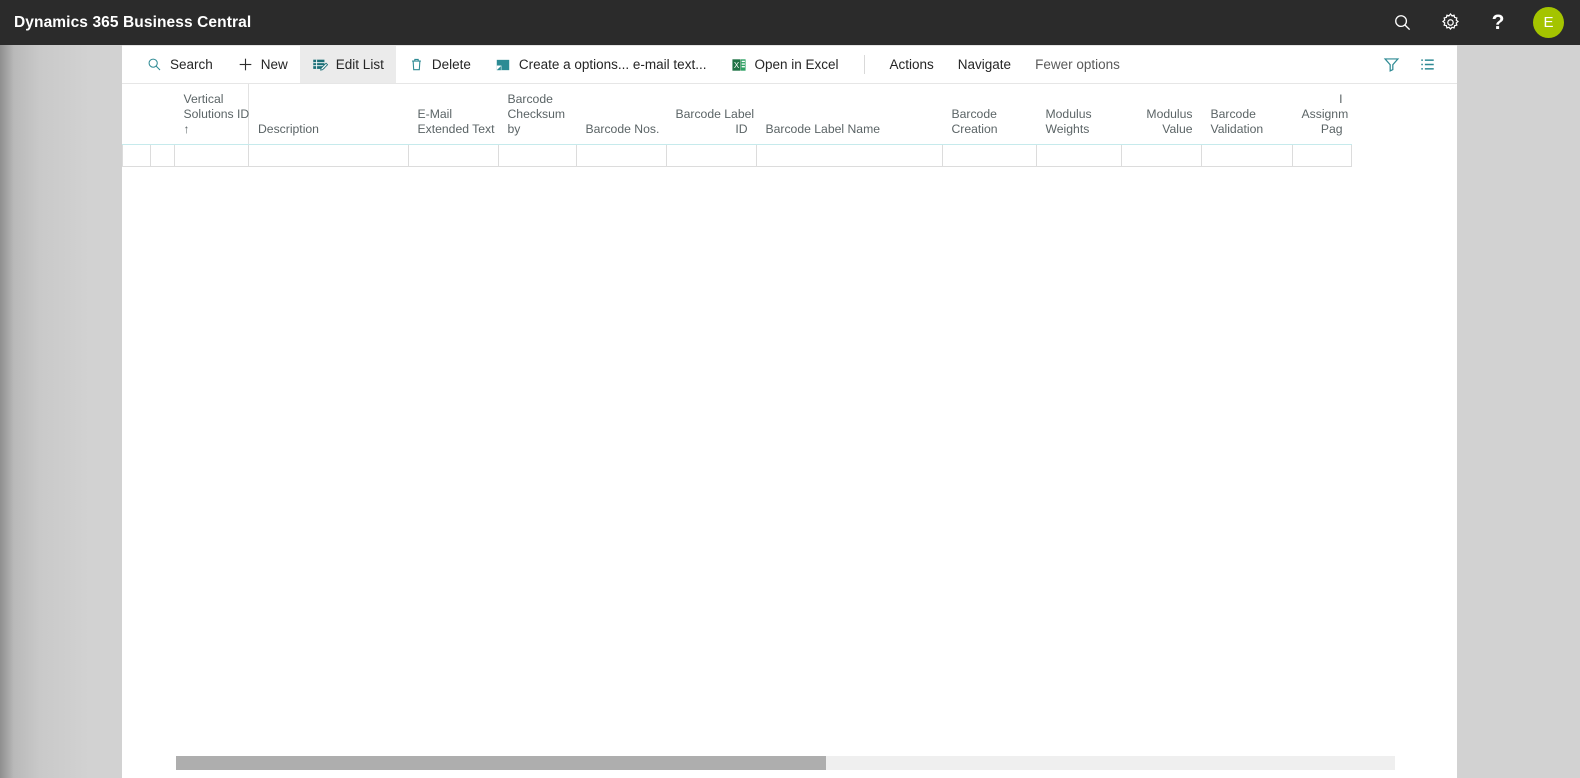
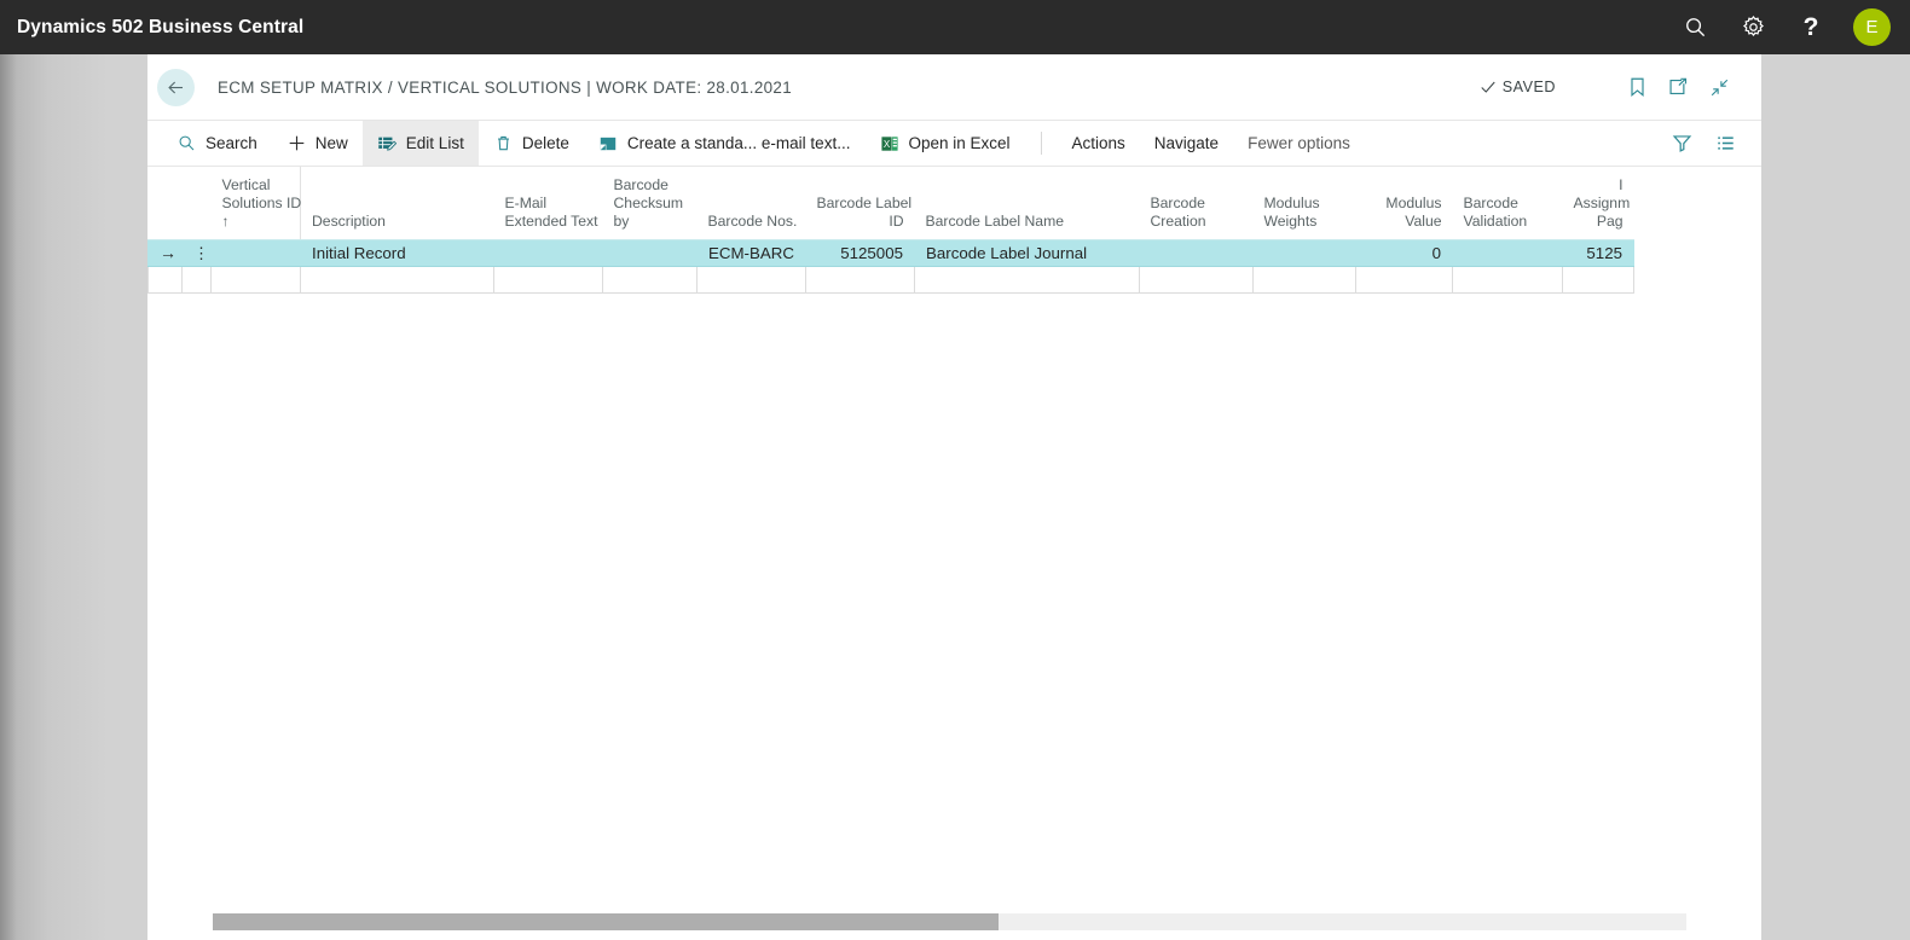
- Dynamics 365 Business Central
+ Dynamics 502 Business Central
  ?
  E
+ ECM SETUP MATRIX / VERTICAL SOLUTIONS | WORK DATE: 28.01.2021
+ SAVED
  Search
  New
  Edit List
  Delete
- Create a options... e-mail text...
+ Create a standa... e-mail text...
  X
  Open in Excel
  Actions
  Navigate
  Fewer options
  		Vertical Solutions ID ↑	Description	E-Mail Extended Text	Barcode Checksum by	Barcode Nos.	Barcode Label ID	Barcode Label Name	Barcode Creation	Modulus Weights	Modulus Value	Barcode Validation	I Assignm Pag
+ →	⋮		Initial Record			ECM-BARC	5125005	Barcode Label Journal			0		5125
